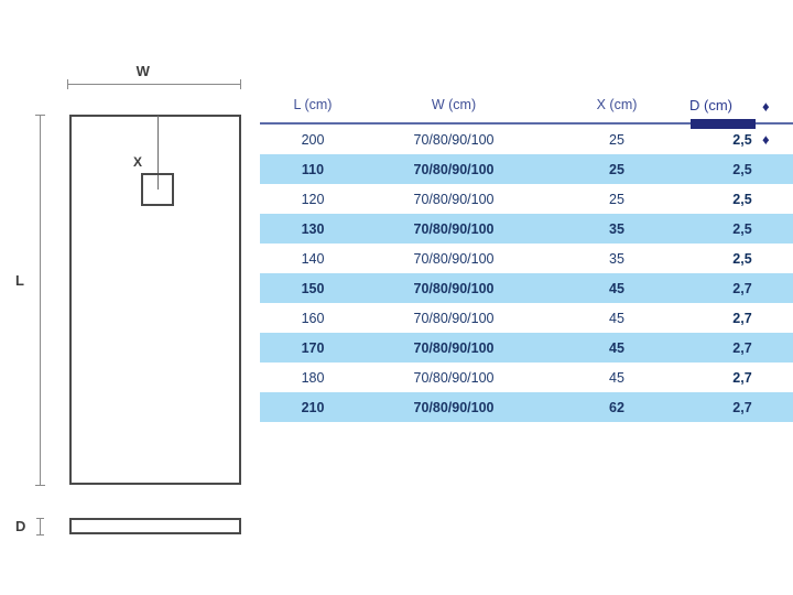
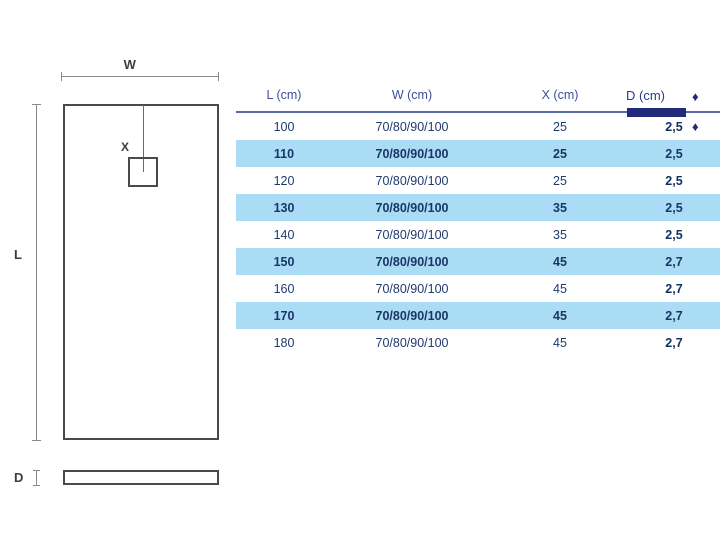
  W
  L
  X
  D
  D (cm)
  ♦
  ♦
  L (cm)	W (cm)	X (cm)
- 200	70/80/90/100	25	2,5
+ 100	70/80/90/100	25	2,5
  110	70/80/90/100	25	2,5
  120	70/80/90/100	25	2,5
  130	70/80/90/100	35	2,5
  140	70/80/90/100	35	2,5
  150	70/80/90/100	45	2,7
  160	70/80/90/100	45	2,7
  170	70/80/90/100	45	2,7
  180	70/80/90/100	45	2,7
- 210	70/80/90/100	62	2,7
